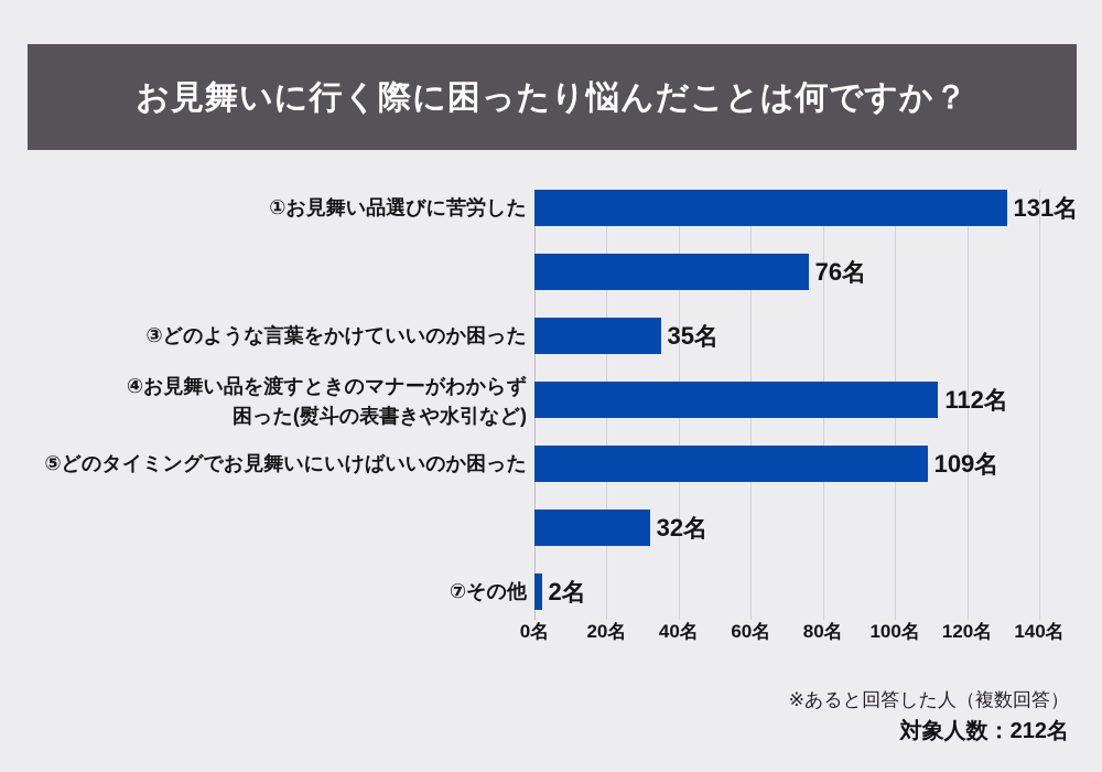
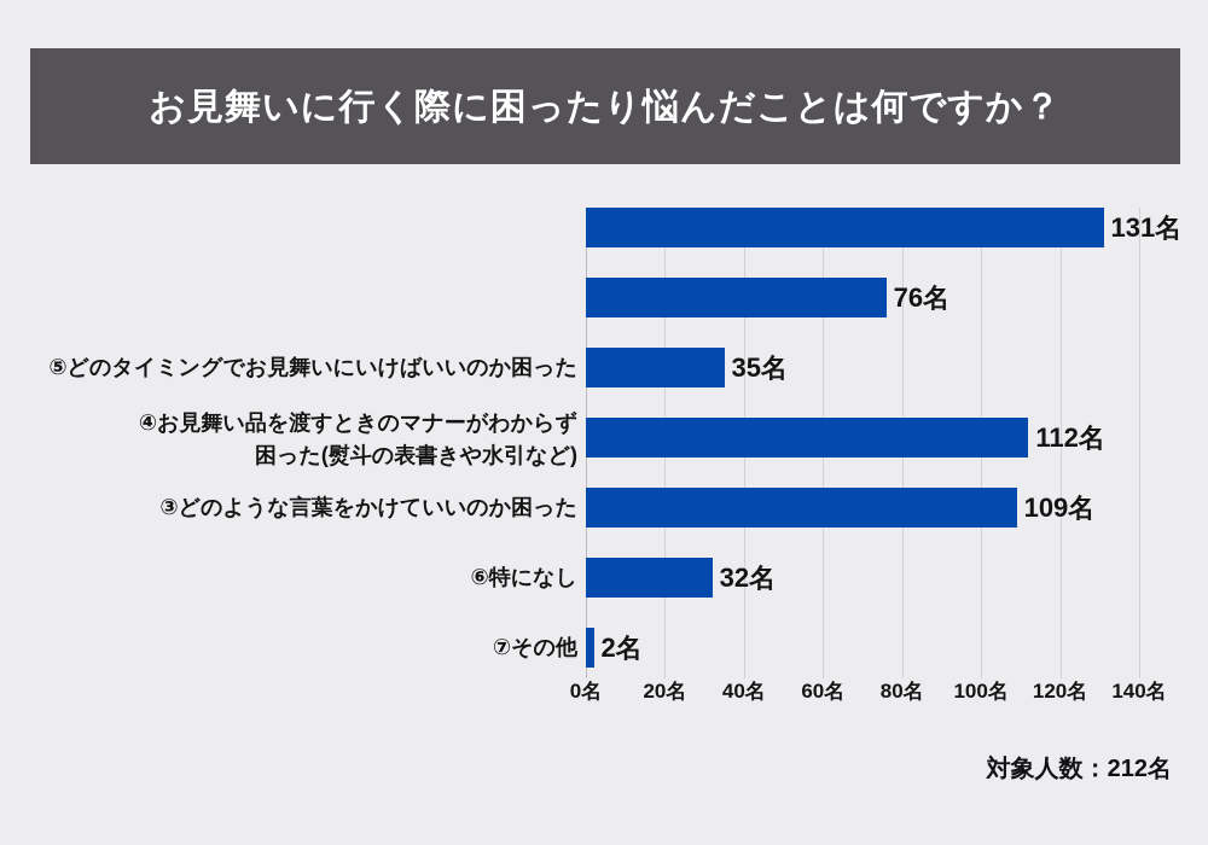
  お見舞いに行く際に困ったり悩んだことは何ですか？
- ①お見舞い品選びに苦労した
  131名
  76名
- ③どのような言葉をかけていいのか困った
+ ⑤どのタイミングでお見舞いにいけばいいのか困った
  35名
  ④お見舞い品を渡すときのマナーがわからず
  困った(熨斗の表書きや水引など)
  112名
- ⑤どのタイミングでお見舞いにいけばいいのか困った
+ ③どのような言葉をかけていいのか困った
  109名
+ ⑥特になし
  32名
  ⑦その他
  2名
  0名
  20名
  40名
  60名
  80名
  100名
  120名
  140名
- ※あると回答した人（複数回答）
  対象人数：212名
